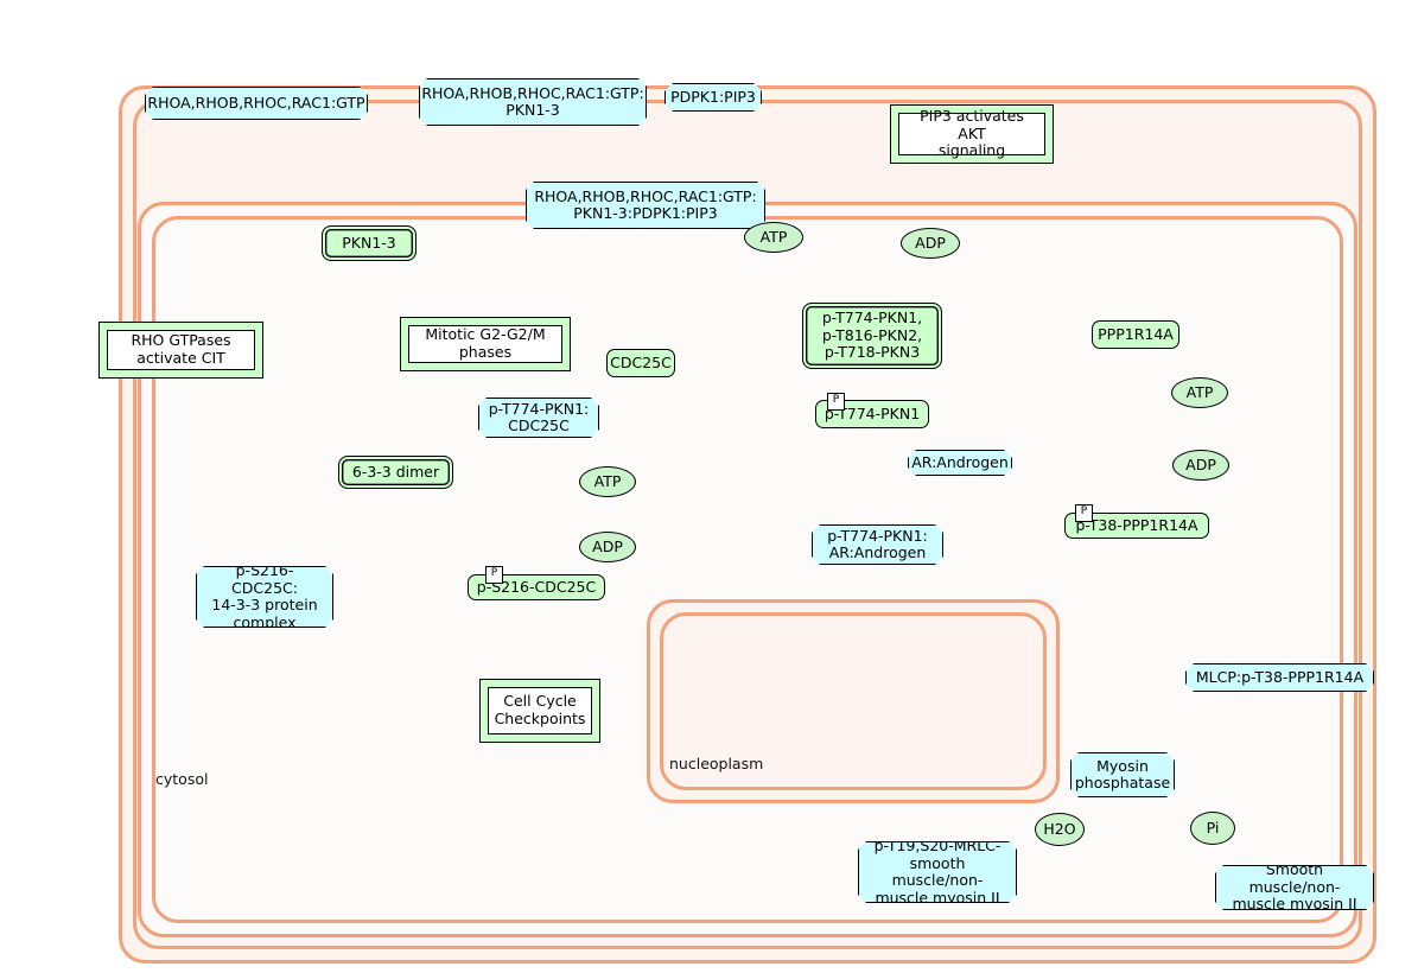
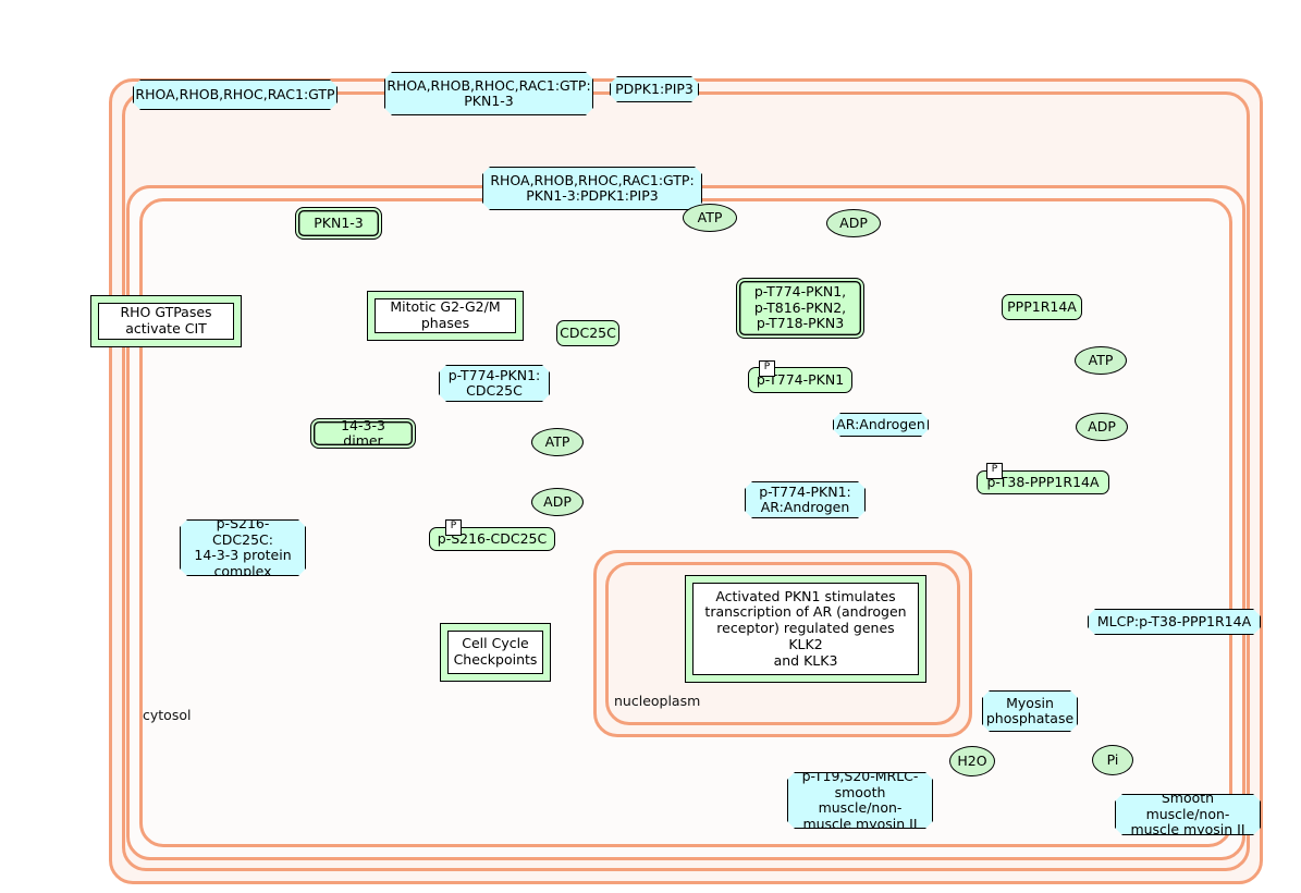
  cytosol
  nucleoplasm
  RHOA,RHOB,RHOC,RAC1:GTP
  RHOA,RHOB,RHOC,RAC1:GTP:
  PKN1-3
  PDPK1:PIP3
  RHOA,RHOB,RHOC,RAC1:GTP:
  PKN1-3:PDPK1:PIP3
- PIP3 activates AKT
- signaling
  PKN1-3
  RHO GTPases
  activate CIT
  ATP
  ADP
  p-T774-PKN1,
  p-T816-PKN2,
  p-T718-PKN3
  Mitotic G2-G2/M
  phases
  CDC25C
  p-T774-PKN1:
  CDC25C
  p-T774-PKN1
  P
  PPP1R14A
  ATP
  ADP
  AR:Androgen
- 6-3-3 dimer
+ 14-3-3 dimer
  ATP
  ADP
  p-T38-PPP1R14A
  P
  p-S216-CDC25C:
  14-3-3 protein
  complex
  p-S216-CDC25C
  P
  p-T774-PKN1:
  AR:Androgen
  MLCP:p-T38-PPP1R14A
  Cell Cycle
  Checkpoints
+ Activated PKN1 stimulates
+ transcription of AR (androgen
+ receptor) regulated genes KLK2
+ and KLK3
  Myosin
  phosphatase
  H2O
  Pi
  p-T19,S20-MRLC-
  smooth muscle/non-
  muscle myosin II
  Smooth muscle/non-
  muscle myosin II
